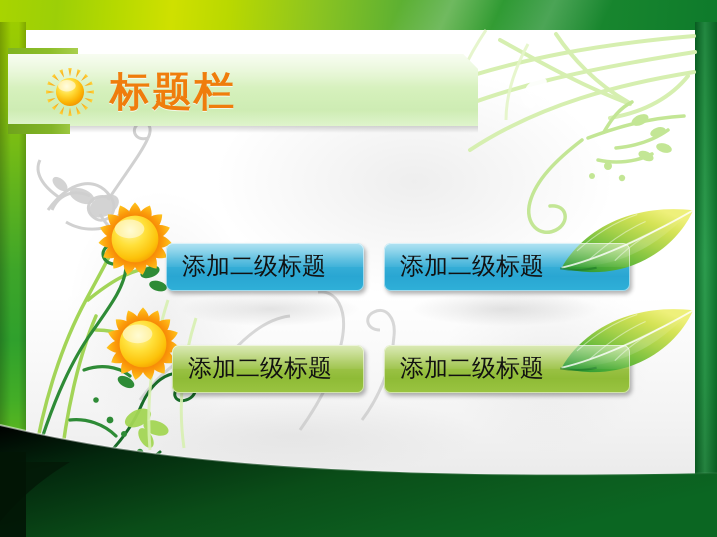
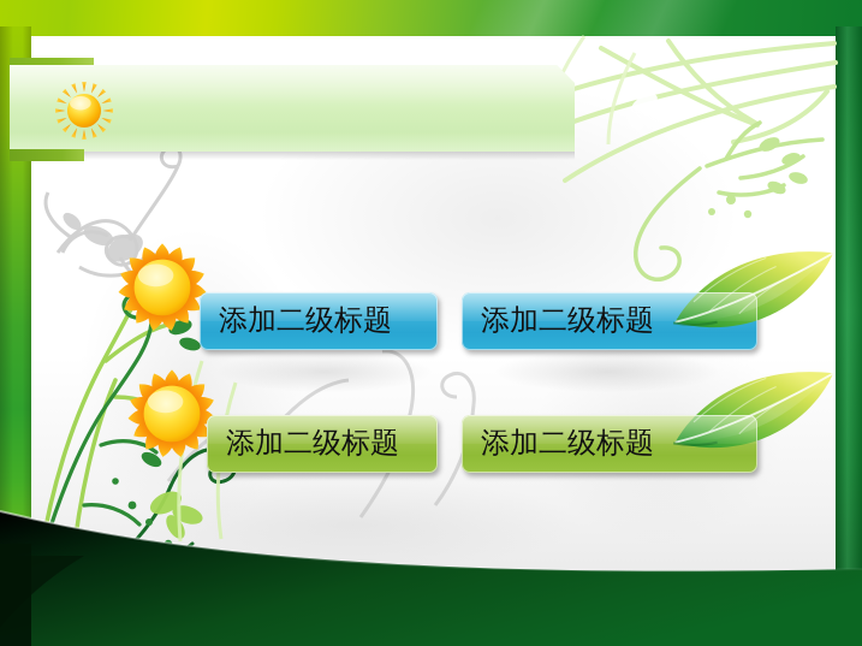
- 标题栏
  添加二级标题
  添加二级标题
  添加二级标题
  添加二级标题
